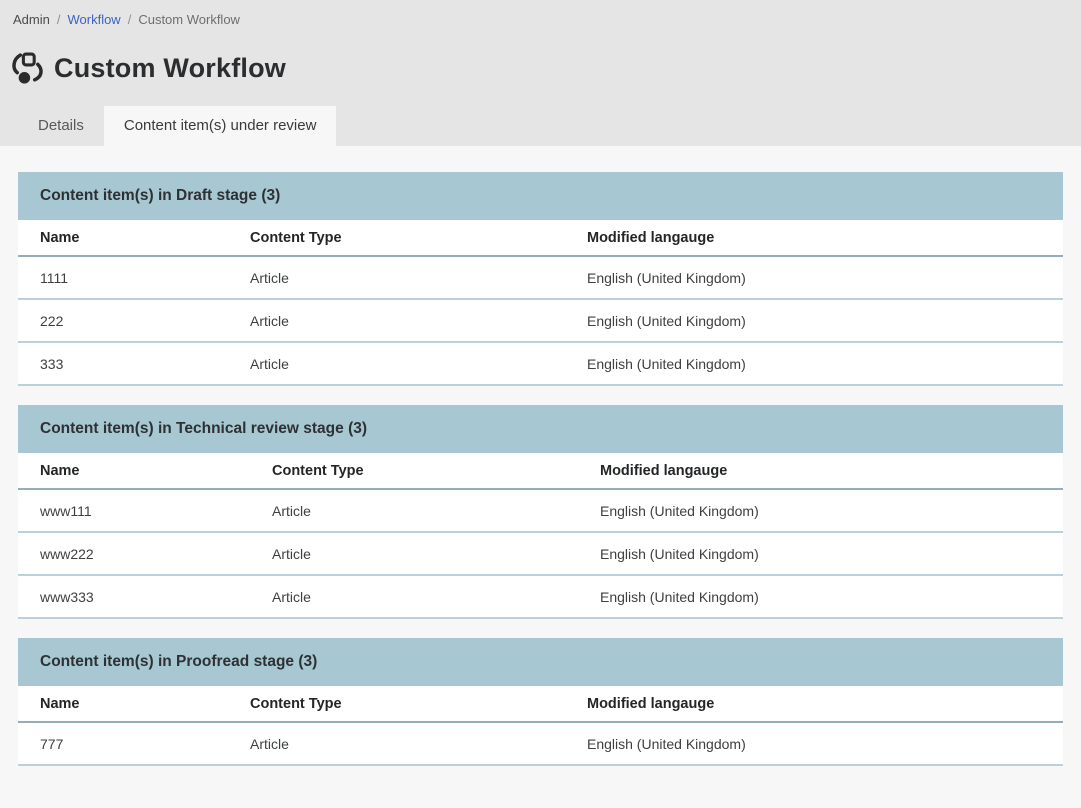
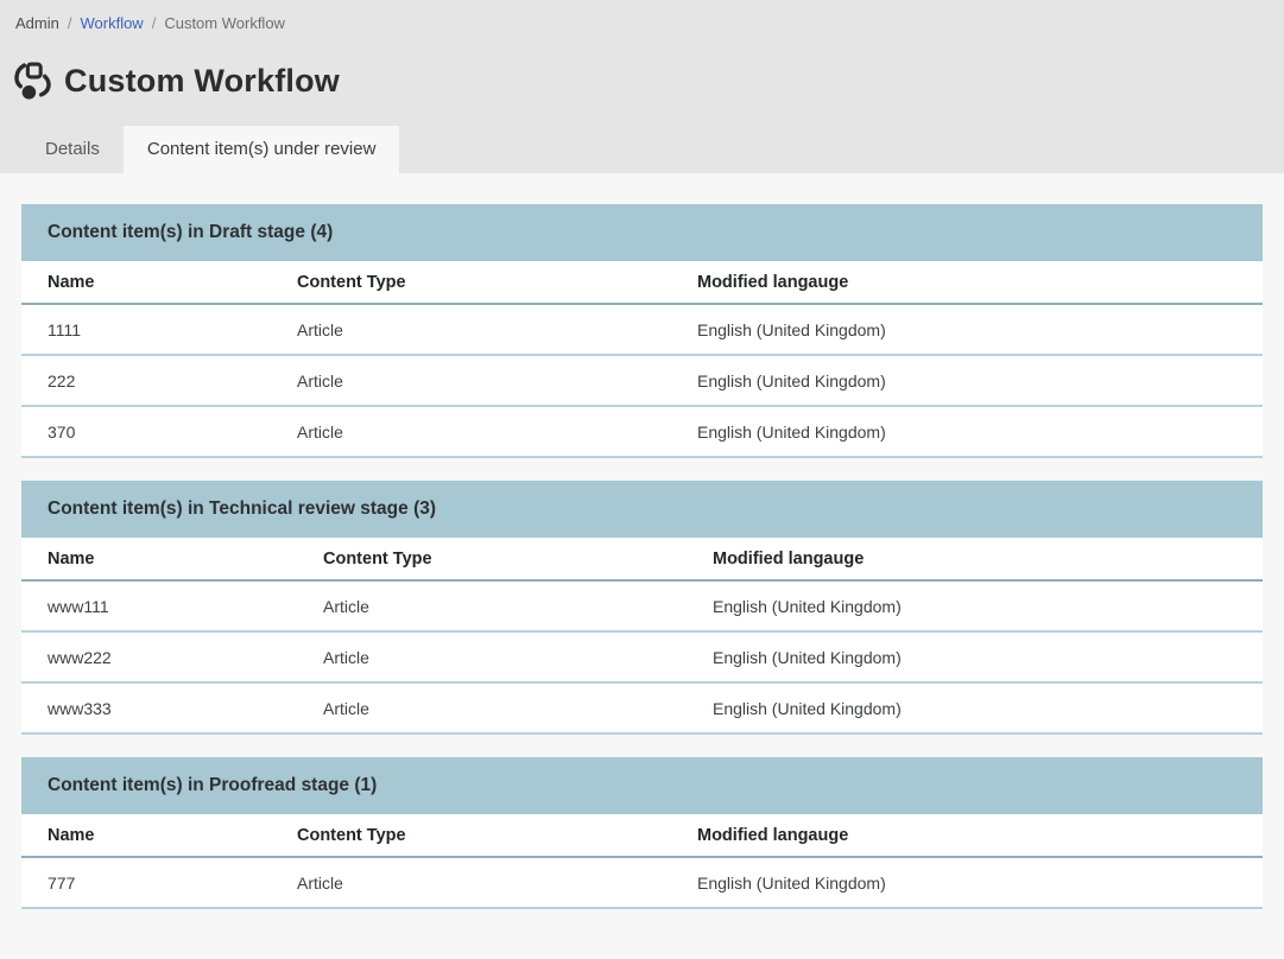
  Admin / Workflow / Custom Workflow
  Custom Workflow
  Details
  Content item(s) under review
- Content item(s) in Draft stage (3)
+ Content item(s) in Draft stage (4)
  Name	Content Type	Modified langauge
  1111	Article	English (United Kingdom)
  222	Article	English (United Kingdom)
- 333	Article	English (United Kingdom)
+ 370	Article	English (United Kingdom)
  Content item(s) in Technical review stage (3)
  Name	Content Type	Modified langauge
  www111	Article	English (United Kingdom)
  www222	Article	English (United Kingdom)
  www333	Article	English (United Kingdom)
- Content item(s) in Proofread stage (3)
+ Content item(s) in Proofread stage (1)
  Name	Content Type	Modified langauge
  777	Article	English (United Kingdom)
